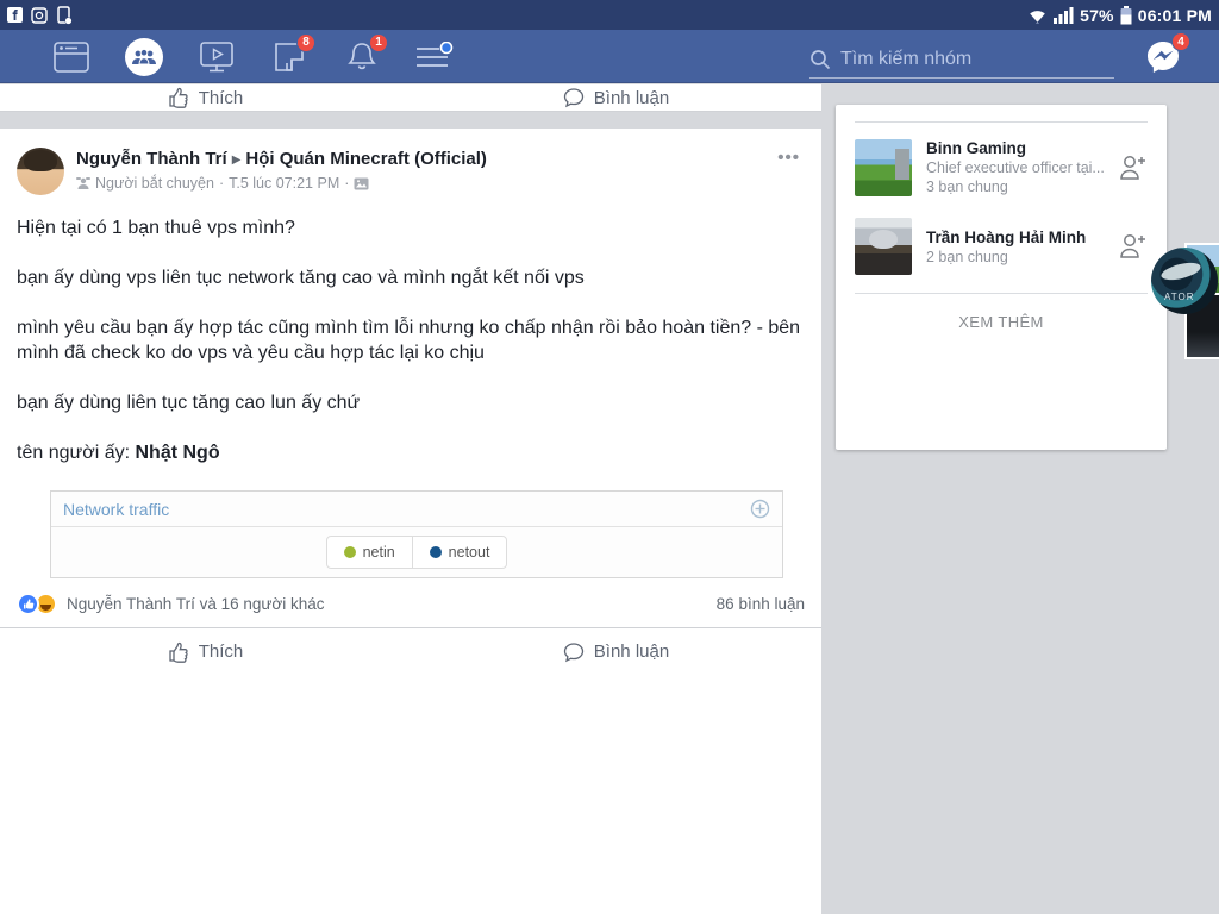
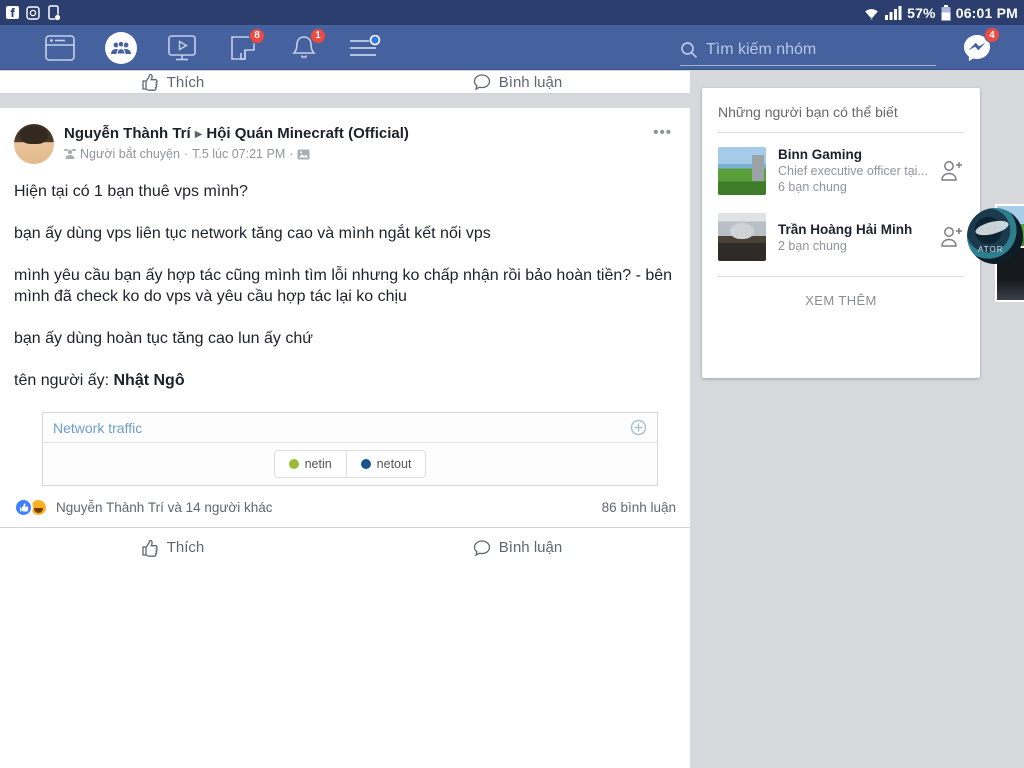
  57%
  06:01 PM
  8
  1
  Tìm kiếm nhóm
  4
  Thích
  Bình luận
  Nguyễn Thành Trí ▶ Hội Quán Minecraft (Official)
  Người bắt chuyện
  ·
  T.5 lúc 07:21 PM
  ·
  •••
  Hiện tại có 1 bạn thuê vps mình?
  bạn ấy dùng vps liên tục network tăng cao và mình ngắt kết nối vps
  mình yêu cầu bạn ấy hợp tác cũng mình tìm lỗi nhưng ko chấp nhận rồi bảo hoàn tiền? - bên mình đã check ko do vps và yêu cầu hợp tác lại ko chịu
- bạn ấy dùng liên tục tăng cao lun ấy chứ
+ bạn ấy dùng hoàn tục tăng cao lun ấy chứ
  tên người ấy: Nhật Ngô
  Network traffic
  netin
  netout
- Nguyễn Thành Trí và 16 người khác
+ Nguyễn Thành Trí và 14 người khác
  86 bình luận
  Thích
  Bình luận
+ Những người bạn có thể biết
  Binn Gaming
  Chief executive officer tại...
- 3 bạn chung
+ 6 bạn chung
  Trần Hoàng Hải Minh
  2 bạn chung
  XEM THÊM
